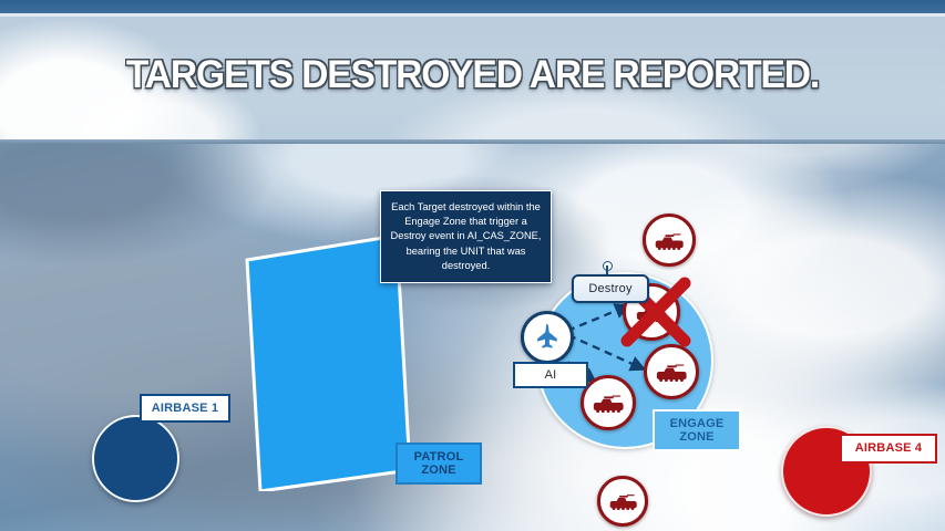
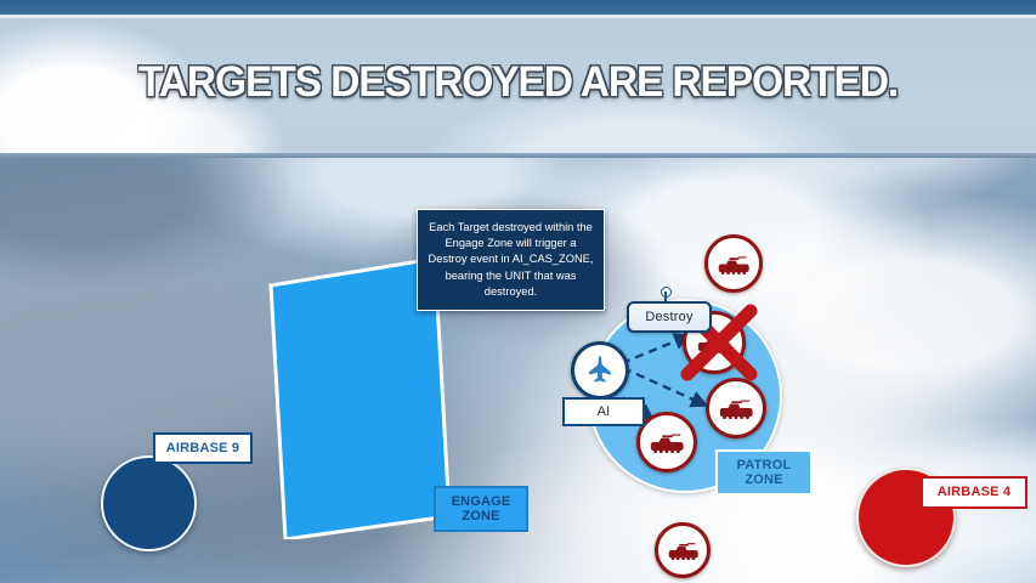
  TARGETS DESTROYED ARE REPORTED.
- Each Target destroyed within the Engage Zone that trigger a Destroy event in AI_CAS_ZONE, bearing the UNIT that was destroyed.
+ Each Target destroyed within the Engage Zone will trigger a Destroy event in AI_CAS_ZONE, bearing the UNIT that was destroyed.
  Destroy
  AI
- AIRBASE 1
+ AIRBASE 9
  AIRBASE 4
- PATROL
+ ENGAGE
  ZONE
- ENGAGE
+ PATROL
  ZONE
